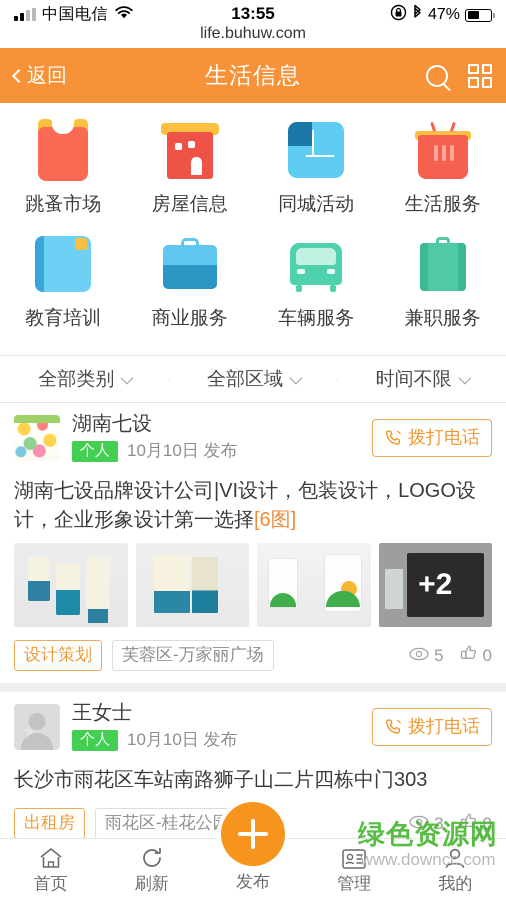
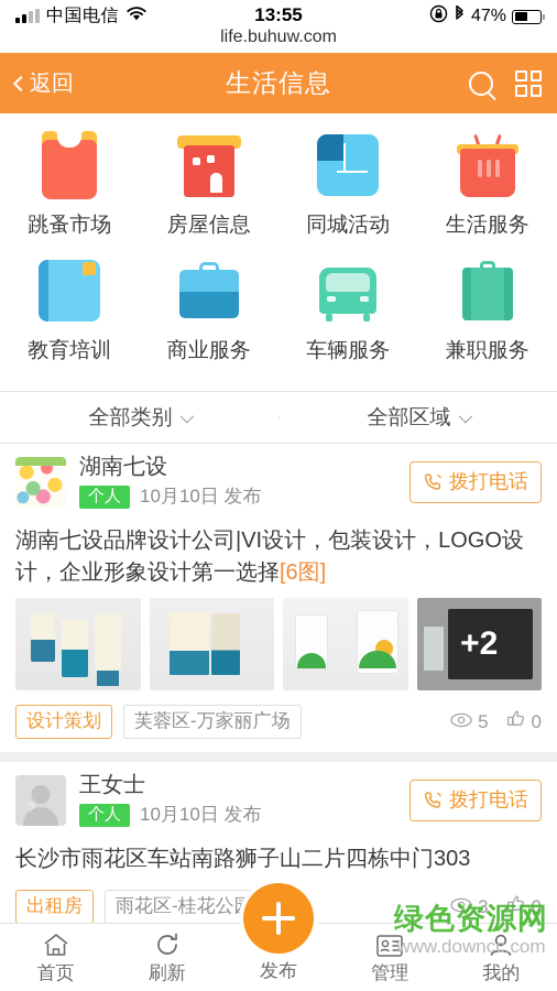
  中国电信
  13:55
  life.buhuw.com
  47%
  返回
  生活信息
  跳蚤市场
  房屋信息
  同城活动
  生活服务
  教育培训
  商业服务
  车辆服务
  兼职服务
  全部类别
  全部区域
- 时间不限
  湖南七设
  个人
  10月10日 发布
  拨打电话
  湖南七设品牌设计公司|VI设计，包装设计，LOGO设计，企业形象设计第一选择[6图]
  +2
  设计策划
  芙蓉区-万家丽广场
  5
  0
  ?
  王女士
  个人
  10月10日 发布
  拨打电话
  长沙市雨花区车站南路狮子山二片四栋中门303
  出租房
  雨花区-桂花公园
  3
  0
  首页
  刷新
  管理
  我的
  发布
  绿色资源网
  www.downcc.com
